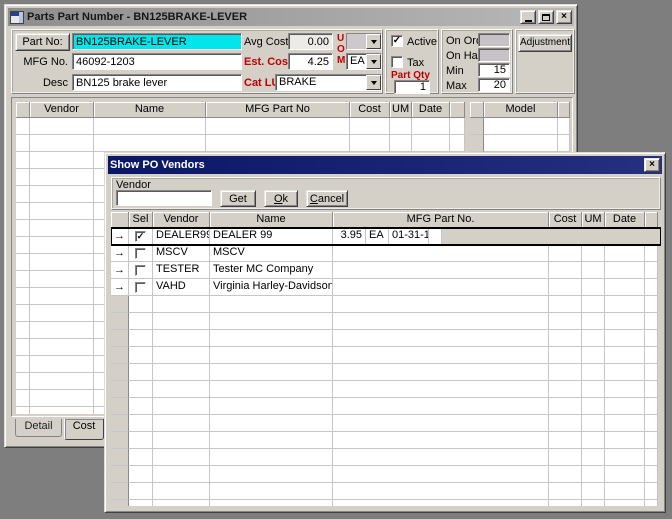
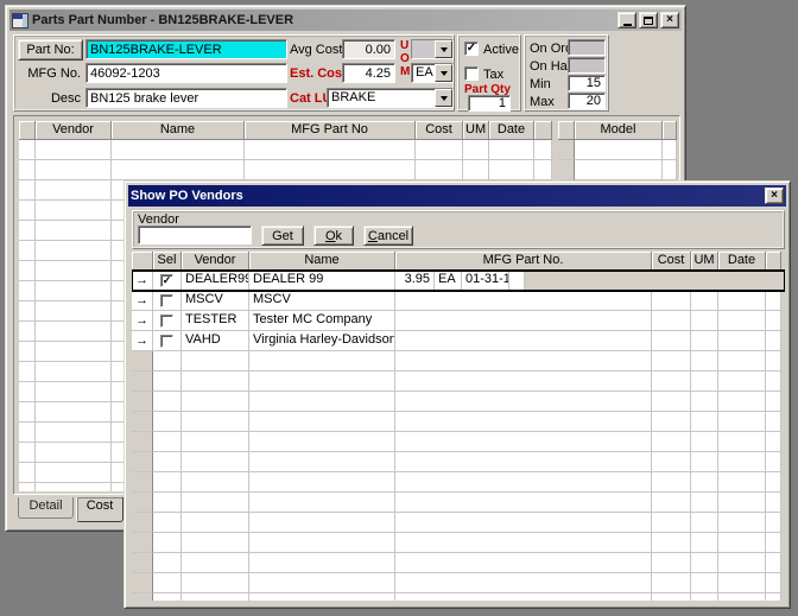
  Parts Part Number - BN125BRAKE-LEVER
  ×
  Part No:
  BN125BRAKE-LEVER
  MFG No.
  46092-1203
  Desc
  BN125 brake lever
  Avg Cost
  0.00
  Est. Cos
  4.25
  Cat L
  U
  O
  M
  EA
  BRAKE
  ✓
  Active
  Tax
  Part Qty
  1
  Min
  15
  Max
  20
- Adjustment
  Vendor
  Name
  MFG Part No
  Cost
  UM
  Date
  Model
  Detail
  Cost
  Show PO Vendors
  ×
  Vendor
  Get
  Ok
  Cancel
  Sel
  Vendor
  Name
  MFG Part No.
  Cost
  UM
  Date
  →
  ✓
  DEALER9
  DEALER 99
  3.95
  EA
  01-31-1
  →
  MSCV
  MSCV
  →
  TESTER
  Tester MC Company
  →
  VAHD
  Virginia Harley-Davidson
